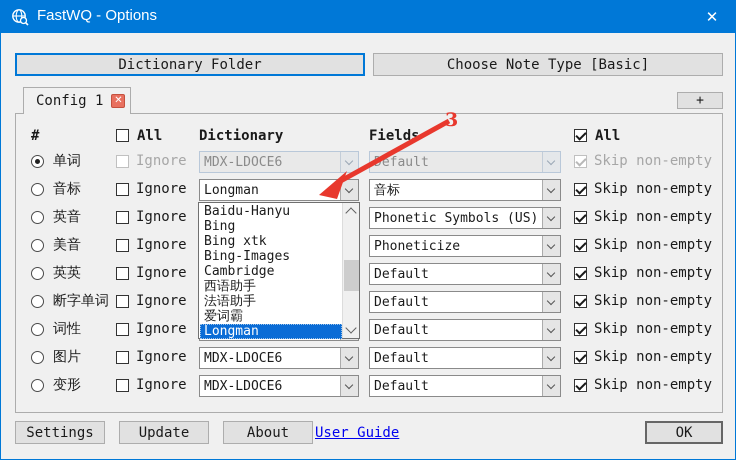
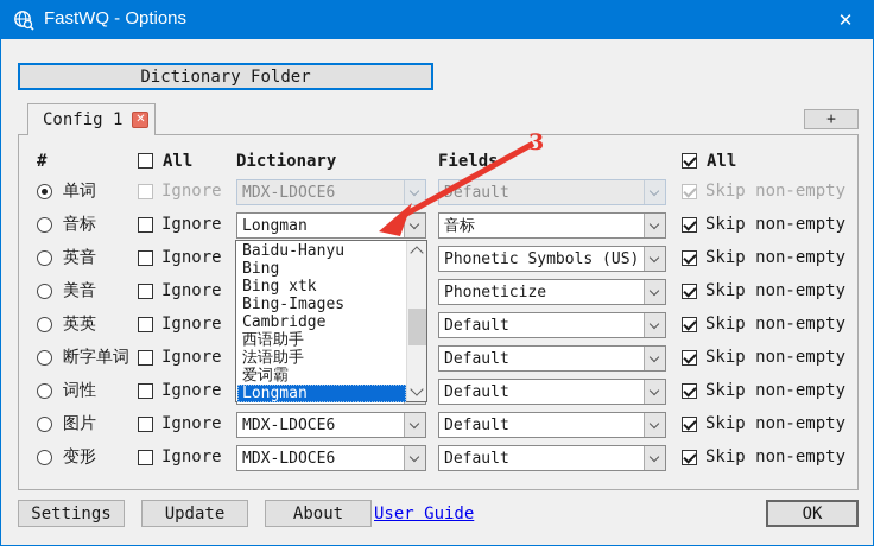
  FastWQ - Options
  ✕
  Dictionary Folder
- Choose Note Type [Basic]
  Config 1
  ✕
  +
  #
  All
  Dictionary
  Fields
  All
  单词
  Ignore
  MDX-LDOCE6
  efault
  Skip non-empty
  音标
  Ignore
  Longman
  音标
  Skip non-empty
  英音
  Ignore
  Phonetic Symbols (US)
  Skip non-empty
  美音
  Ignore
  Phoneticize
  Skip non-empty
  英英
  Ignore
  Default
  Skip non-empty
  断字单词
  Ignore
  Default
  Skip non-empty
  词性
  Ignore
  Default
  Skip non-empty
  图片
  Ignore
  MDX-LDOCE6
  Default
  Skip non-empty
  变形
  Ignore
  MDX-LDOCE6
  Default
  Skip non-empty
  Baidu-Hanyu
  Bing
  Bing xtk
  Bing-Images
  Cambridge
  西语助手
  法语助手
  爱词霸
  Longman
  3
  Settings
  Update
  About
  User Guide
  OK
